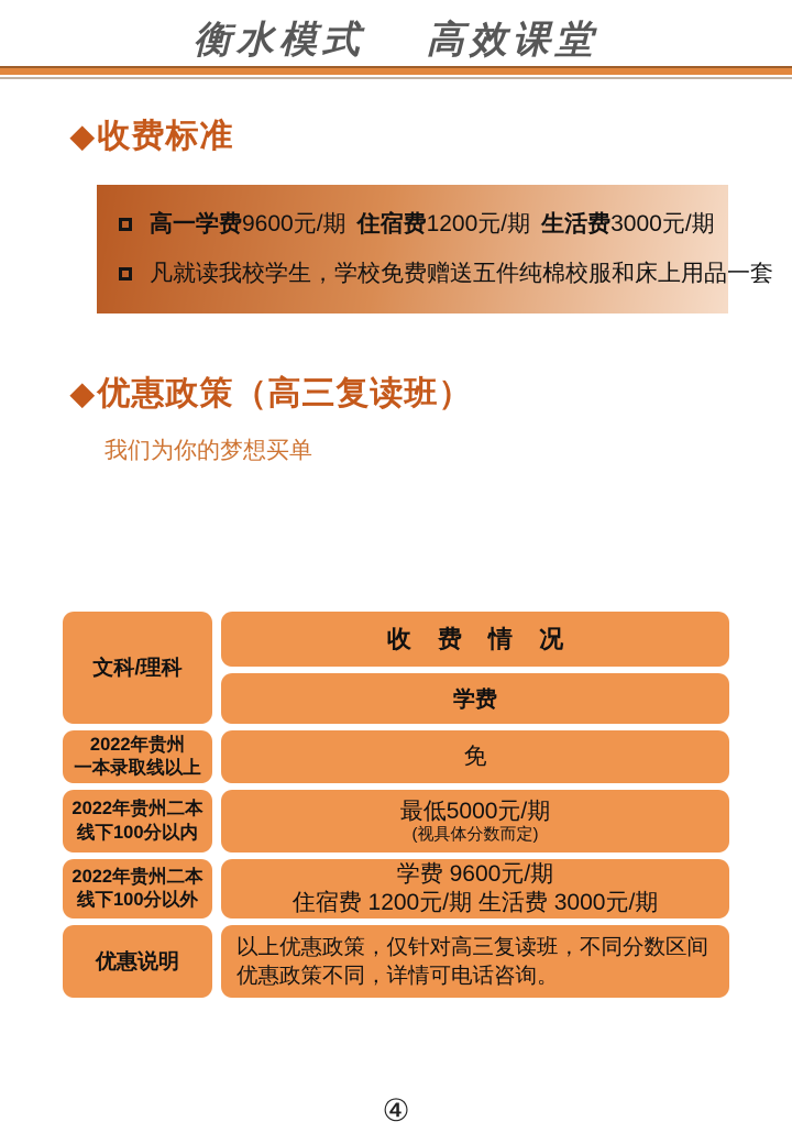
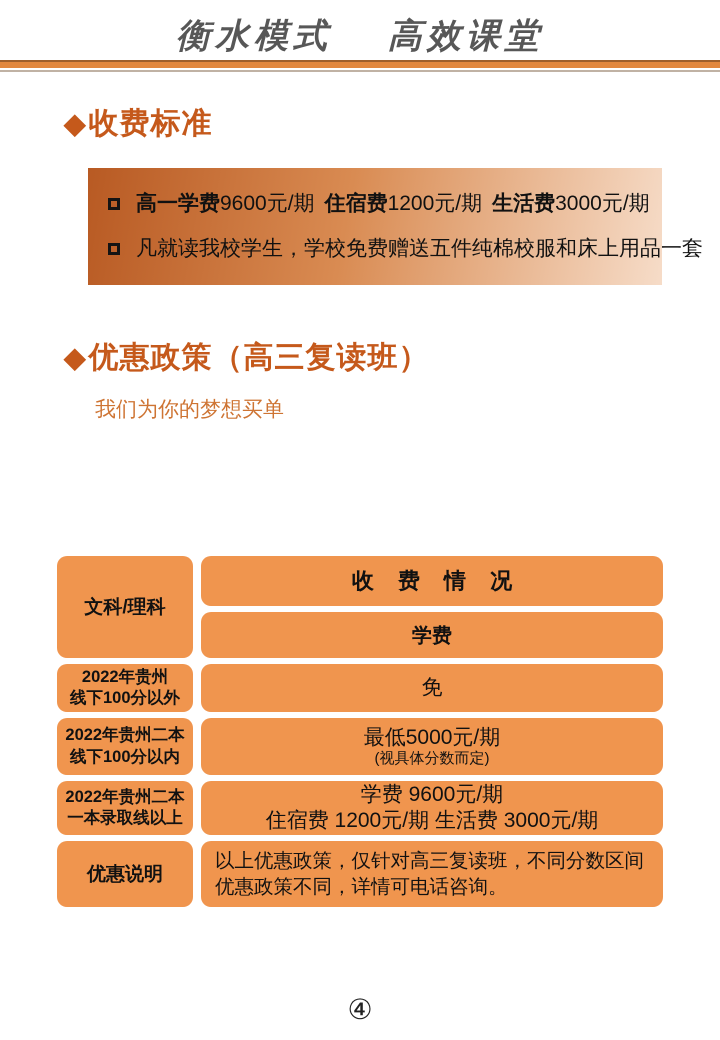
  衡水模式 高效课堂
  ◆收费标准
  高一学费
  9600元/期
  住宿费
  1200元/期
  生活费
  3000元/期
  凡就读我校学生，学校免费赠送五件纯棉校服和床上用品一套
  ◆优惠政策（高三复读班）
  我们为你的梦想买单
  文科/理科
  收 费 情 况
  学费
  2022年贵州
- 一本录取线以上
+ 线下100分以外
  免
  2022年贵州二本
  线下100分以内
  最低5000元/期
  (视具体分数而定)
  2022年贵州二本
- 线下100分以外
+ 一本录取线以上
  学费 9600元/期
  住宿费 1200元/期 生活费 3000元/期
  优惠说明
  以上优惠政策，仅针对高三复读班，不同分数区间优惠政策不同，详情可电话咨询。
  ④
